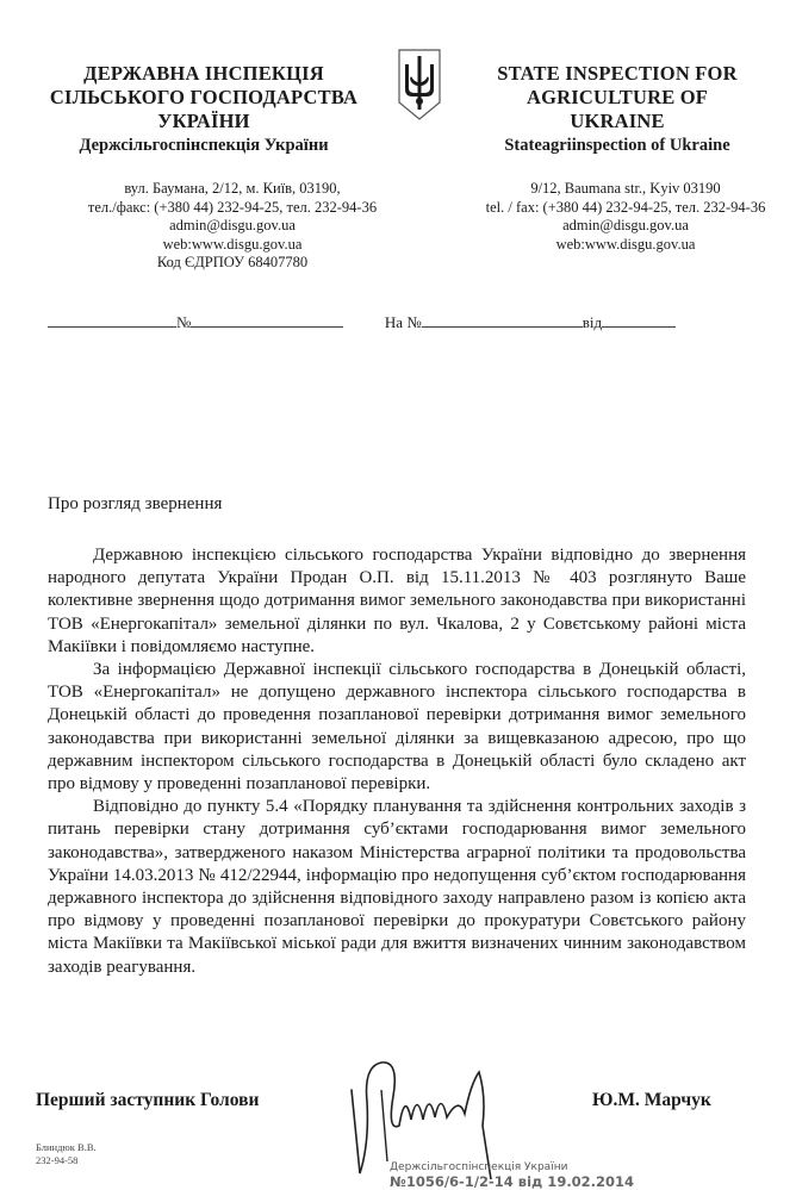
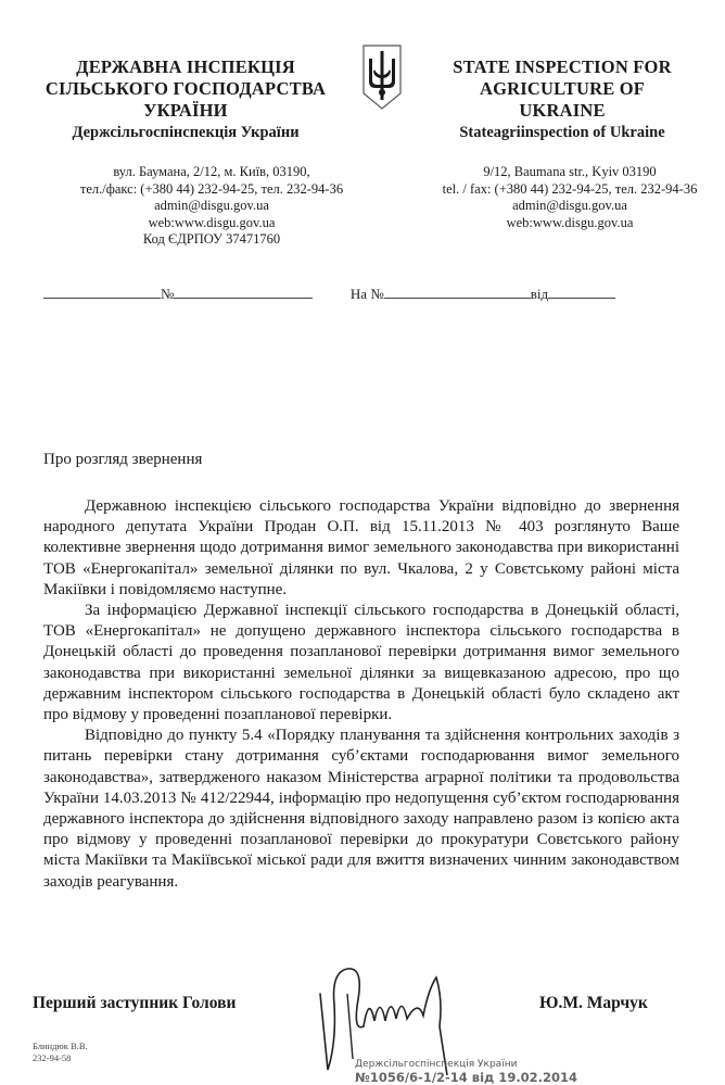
  ДЕРЖАВНА ІНСПЕКЦІЯ
  СІЛЬСЬКОГО ГОСПОДАРСТВА
  УКРАЇНИ
  Держсільгоспінспекція України
  STATE INSPECTION FOR
  AGRICULTURE OF
  UKRAINE
  Stateagriinspection of Ukraine
  вул. Баумана, 2/12, м. Київ, 03190,
  тел./факс: (+380 44) 232-94-25, тел. 232-94-36
  admin@disgu.gov.ua
  web:www.disgu.gov.ua
- Код ЄДРПОУ 68407780
+ Код ЄДРПОУ 37471760
  9/12, Baumana str., Kyiv 03190
  tel. / fax: (+380 44) 232-94-25, тел. 232-94-36
  admin@disgu.gov.ua
  web:www.disgu.gov.ua
  № На № від
  Про розгляд звернення
  Державною інспекцією сільського господарства України відповідно до звернення народного депутата України Продан О.П. від 15.11.2013 № 403 розглянуто Ваше колективне звернення щодо дотримання вимог земельного законодавства при використанні ТОВ «Енергокапітал» земельної ділянки по вул. Чкалова, 2 у Совєтському районі міста Макіївки і повідомляємо наступне.
  За інформацією Державної інспекції сільського господарства в Донецькій області, ТОВ «Енергокапітал» не допущено державного інспектора сільського господарства в Донецькій області до проведення позапланової перевірки дотримання вимог земельного законодавства при використанні земельної ділянки за вищевказаною адресою, про що державним інспектором сільського господарства в Донецькій області було складено акт про відмову у проведенні позапланової перевірки.
  Відповідно до пункту 5.4 «Порядку планування та здійснення контрольних заходів з питань перевірки стану дотримання суб’єктами господарювання вимог земельного законодавства», затвердженого наказом Міністерства аграрної політики та продовольства України 14.03.2013 № 412/22944, інформацію про недопущення суб’єктом господарювання державного інспектора до здійснення відповідного заходу направлено разом із копією акта про відмову у проведенні позапланової перевірки до прокуратури Совєтського району міста Макіївки та Макіївської міської ради для вжиття визначених чинним законодавством заходів реагування.
  Перший заступник Голови
  Ю.М. Марчук
  Блиндюк В.В.
  232-94-58
  Держсільгоспінспекція України
  №1056/6-1/2-14 від 19.02.2014
